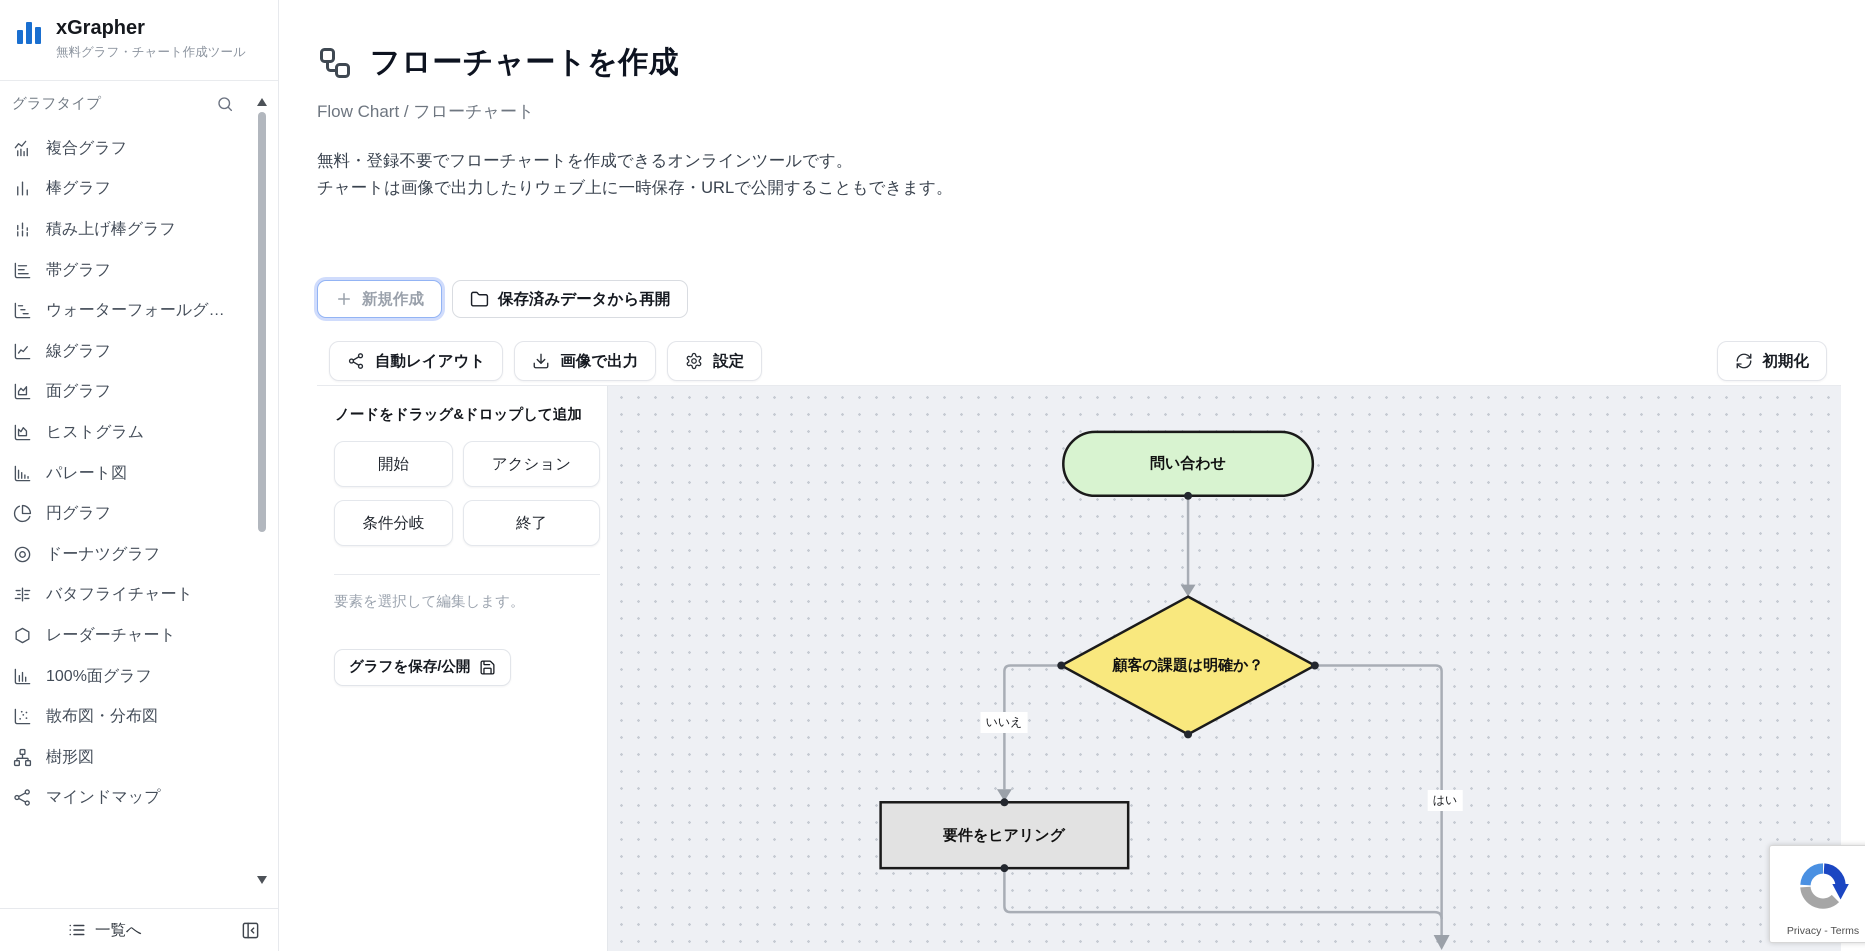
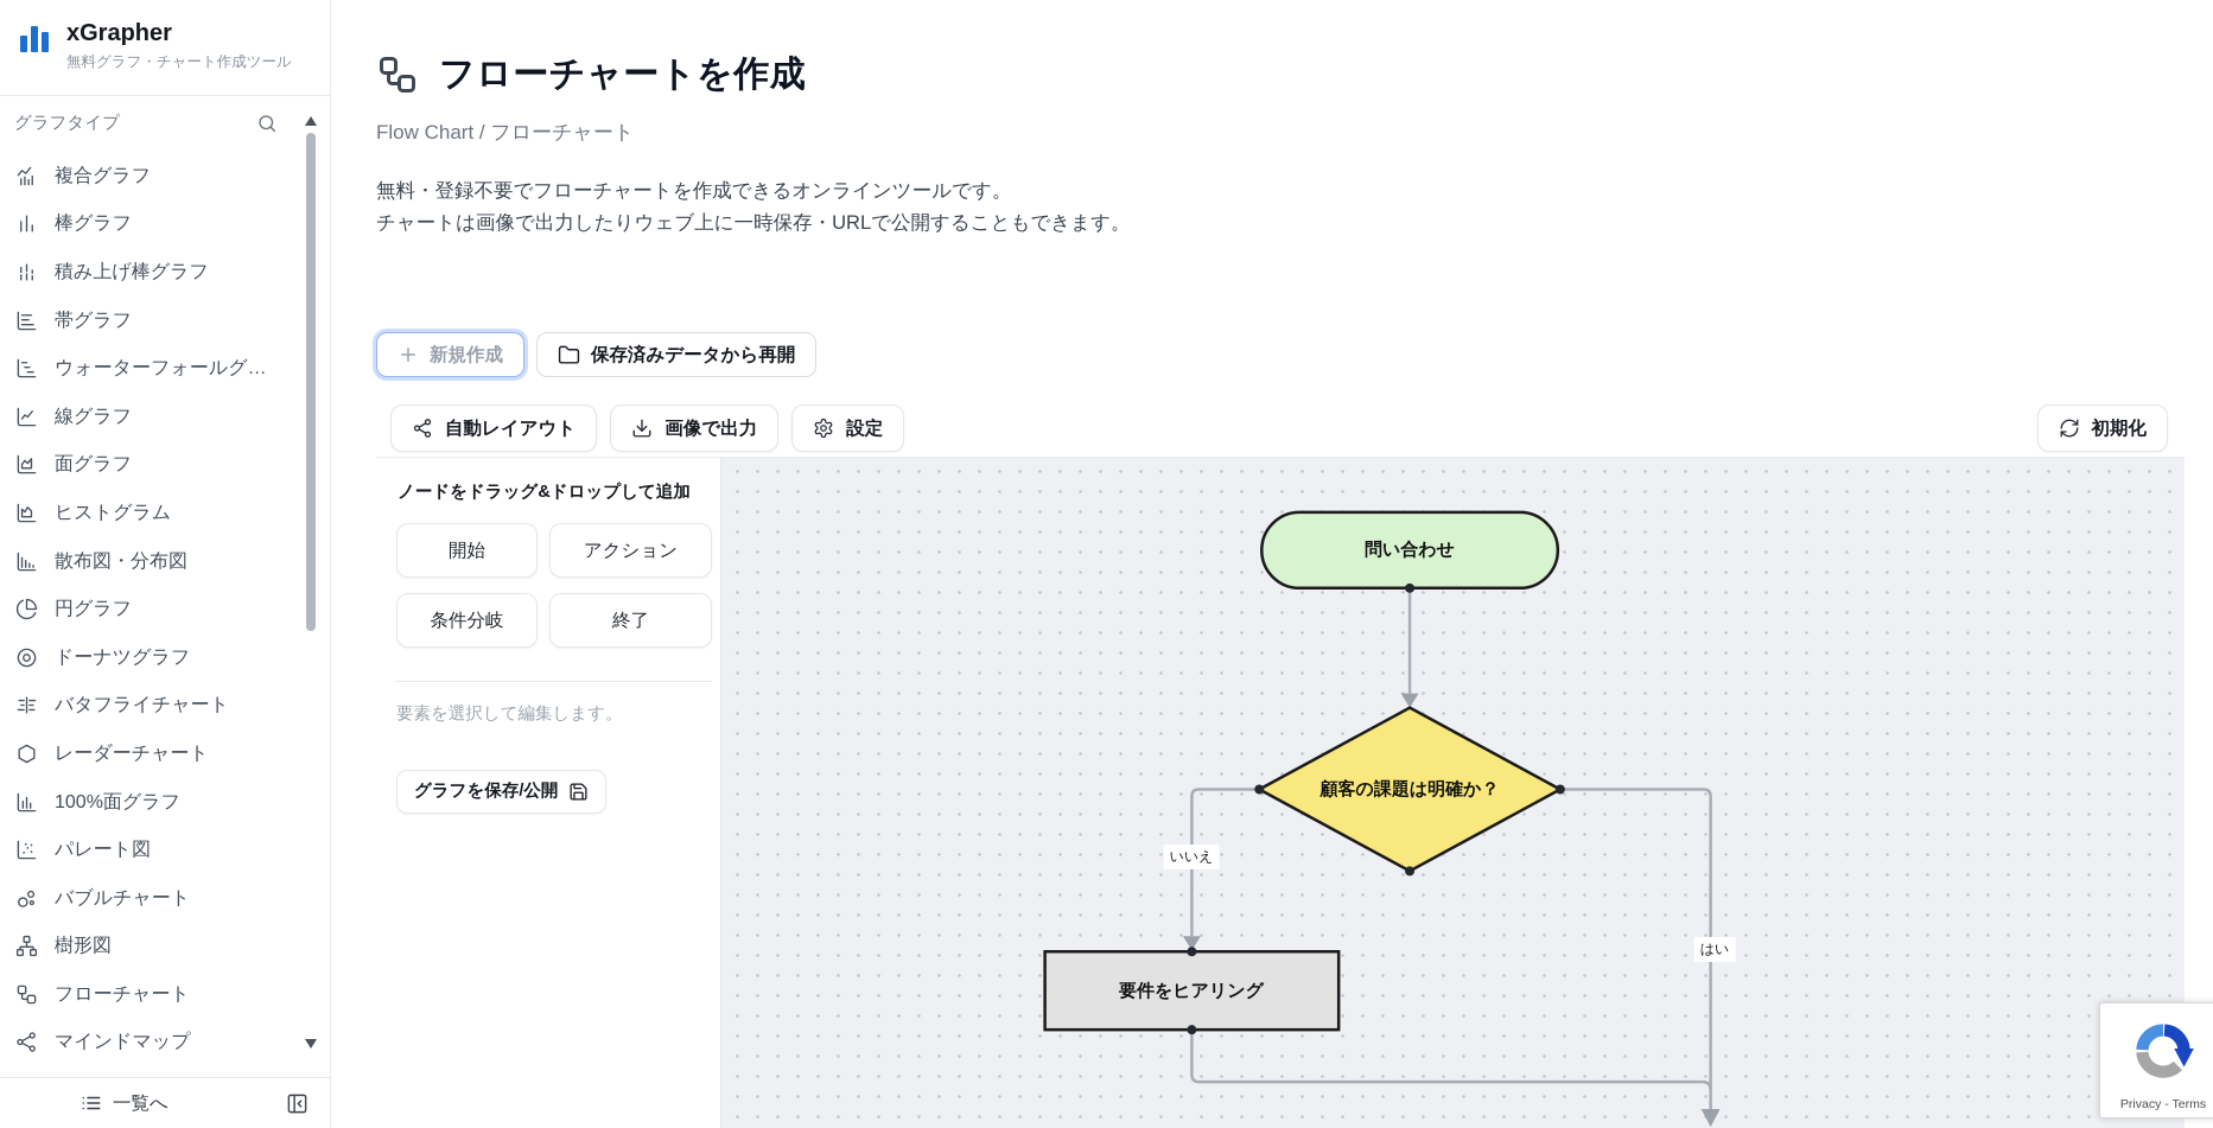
  xGrapher
  無料グラフ・チャート作成ツール
  グラフタイプ
  複合グラフ
  棒グラフ
  積み上げ棒グラフ
  帯グラフ
  ウォーターフォールグ…
  線グラフ
  面グラフ
  ヒストグラム
- パレート図
+ 散布図・分布図
  円グラフ
  ドーナツグラフ
  バタフライチャート
  レーダーチャート
  100%面グラフ
- 散布図・分布図
+ パレート図
+ バブルチャート
  樹形図
+ フローチャート
  マインドマップ
  一覧へ
  フローチャートを作成
  Flow Chart / フローチャート
  無料・登録不要でフローチャートを作成できるオンラインツールです。
  チャートは画像で出力したりウェブ上に一時保存・URLで公開することもできます。
  新規作成
  保存済みデータから再開
  自動レイアウト
  画像で出力
  設定
  初期化
  ノードをドラッグ&ドロップして追加
  開始
  アクション
  条件分岐
  終了
  要素を選択して編集します。
  グラフを保存/公開
  問い合わせ
  顧客の課題は明確か？
  要件をヒアリング
  いいえ
  はい
  Privacy - Terms
